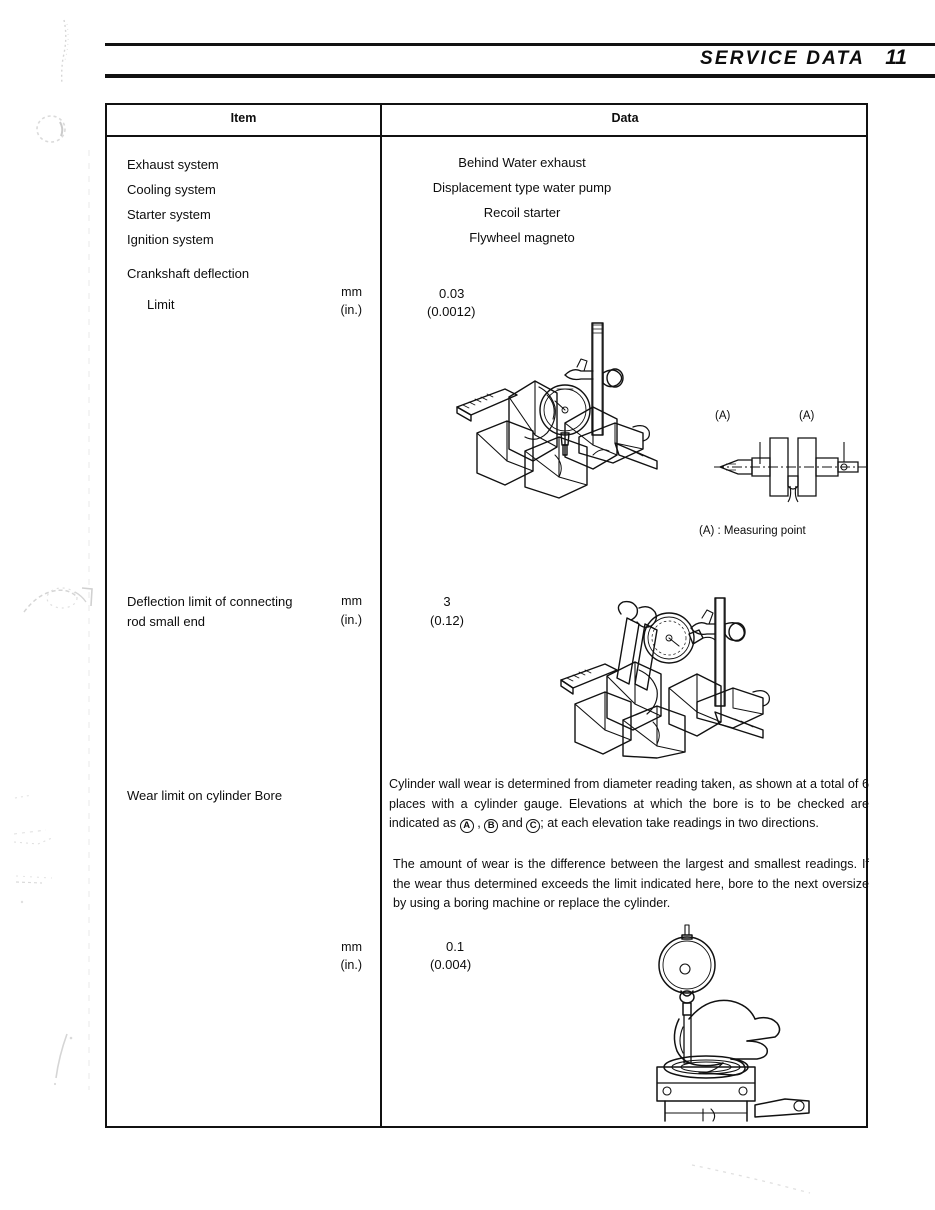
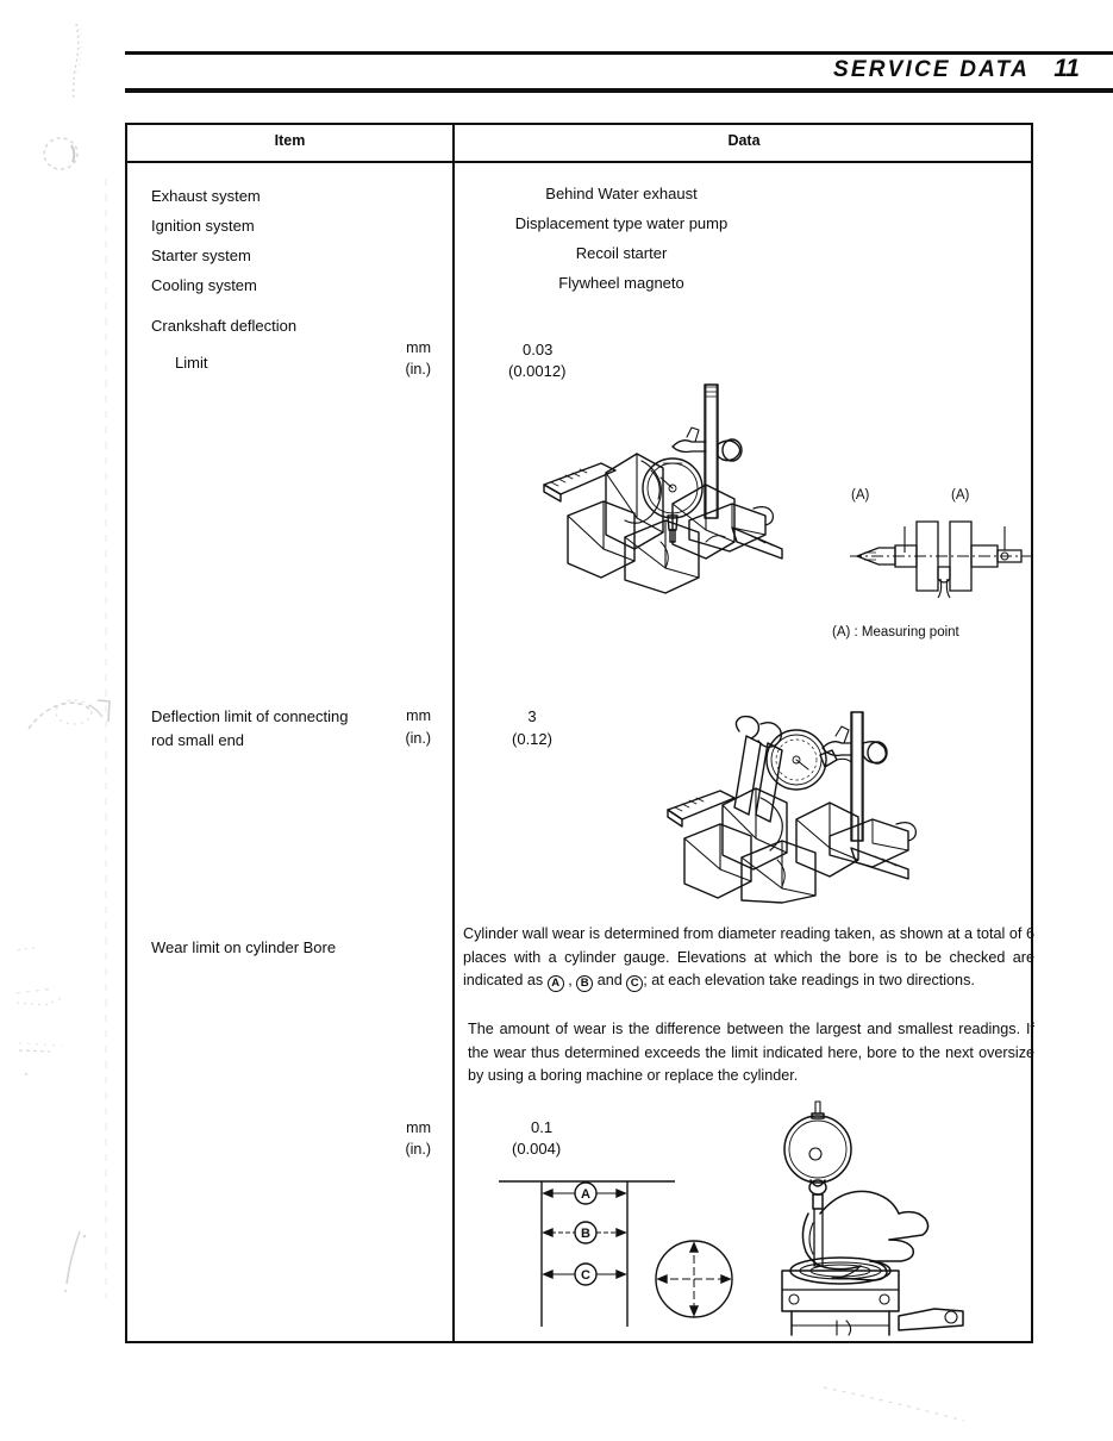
  SERVICE DATA
  11
  Item
  Data
  Exhaust system
- Cooling system
+ Ignition system
  Starter system
- Ignition system
+ Cooling system
  Behind Water exhaust
  Displacement type water pump
  Recoil starter
  Flywheel magneto
  Crankshaft deflection
  Limit
  mm
  (in.)
  0.03
  (0.0012)
  (A)
  (A)
  (A) : Measuring point
  Deflection limit of connecting
  rod small end
  mm
  (in.)
  3
  (0.12)
  Wear limit on cylinder Bore
  mm
  (in.)
  0.1
  (0.004)
  Cylinder wall wear is determined from diameter reading taken, as shown at a total of 6 places with a cylinder gauge. Elevations at which the bore is to be checked are indicated as A , B and C ; at each elevation take readings in two directions.
  The amount of wear is the difference between the largest and smallest readings. If the wear thus determined exceeds the limit indicated here, bore to the next oversize by using a boring machine or replace the cylinder.
+ A
+ B
+ C
